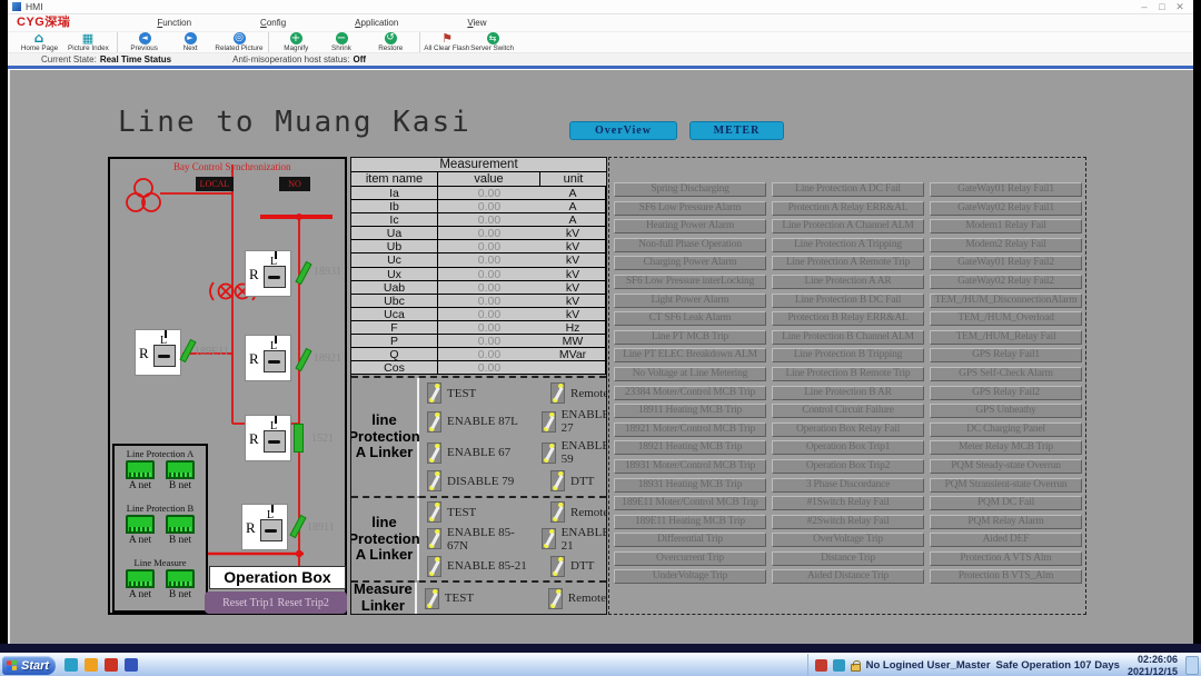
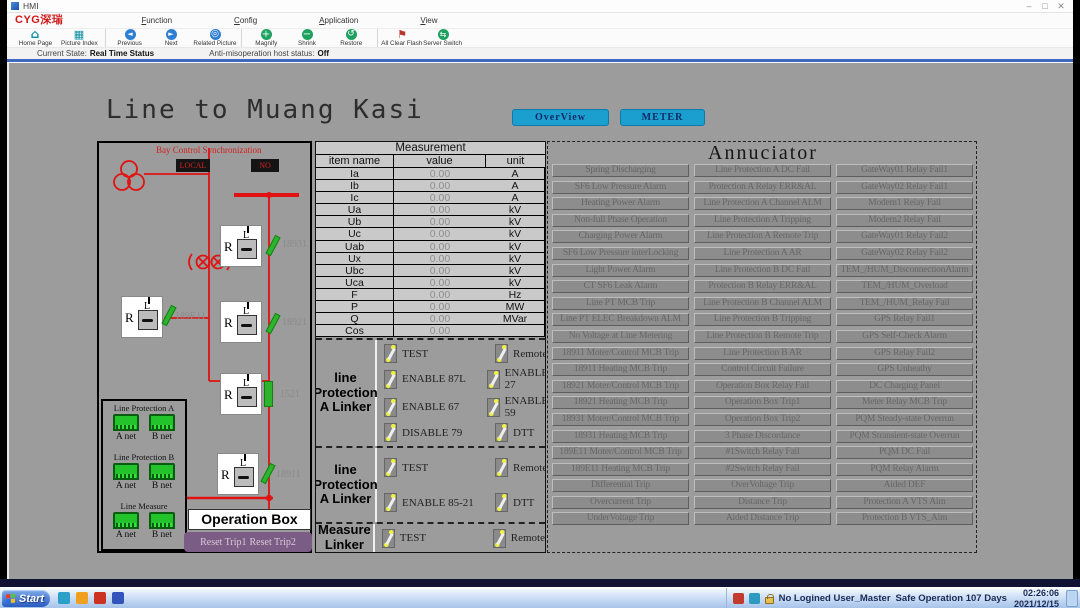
  HMI
  CYG深瑞
  Function
  Config
  Application
  View
  ⌂
  ▦
  ◄
  ►
  ◎
  +
  −
  ↺
  ⚑
  ⇆
  Current State:
  Real Time Status
  Anti-misoperation host status:
  Off
  Line to Muang Kasi
  OverView
  METER
  Bay Control Synchronization
  LOCAL
  NO
  L
  R
  L
  R
  189E11
  L
  R
  L
  R
  L
  R
  Line Protection A
  A net
  B net
  Line Protection B
  A net
  B net
  Line Measure
  A net
  B net
  Operation Box
  Reset Trip1
  Reset Trip2
  Measurement
  item name
  value
  unit
  Ia
  0.00
  A
  Ib
  0.00
  A
  Ic
  0.00
  A
  Ua
  0.00
  kV
  Ub
  0.00
  kV
  Uc
  0.00
  kV
- Ux
+ Uab
  0.00
  kV
- Uab
+ Ux
  0.00
  kV
  Ubc
  0.00
  kV
  Uca
  0.00
  kV
  F
  0.00
  Hz
  P
  0.00
  MW
  Q
  0.00
  MVar
  Cos
  0.00
  line Protection A Linker
  TEST
  Remote
  ENABLE 87L
  ENABLE 27
  ENABLE 67
  ENABLE 59
  DISABLE 79
  DTT
  line Protection A Linker
  TEST
  Remote
- ENABLE 85-67N
- ENABLE 21
  ENABLE 85-21
  DTT
  Measure Linker
  TEST
  Remote
+ Annuciator
  Spring Discharging
  SF6 Low Pressure Alarm
  Heating Power Alarm
  Non-full Phase Operation
  Charging Power Alarm
  SF6 Low Pressure interLocking
  Light Power Alarm
  CT SF6 Leak Alarm
  Line PT MCB Trip
  Line PT ELEC Breakdown ALM
  No Voltage at Line Metering
- 23384 Moter/Control MCB Trip
+ 18911 Moter/Control MCB Trip
  18911 Heating MCB Trip
  18921 Moter/Control MCB Trip
  18921 Heating MCB Trip
  18931 Moter/Control MCB Trip
  18931 Heating MCB Trip
  189E11 Moter/Control MCB Trip
  189E11 Heating MCB Trip
  Differential Trip
  Overcurrent Trip
  UnderVoltage Trip
  Line Protection A DC Fail
  Protection A Relay ERR&AL
  Line Protection A Channel ALM
  Line Protection A Tripping
  Line Protection A Remote Trip
  Line Protection A AR
  Line Protection B DC Fail
  Protection B Relay ERR&AL
  Line Protection B Channel ALM
  Line Protection B Tripping
  Line Protection B Remote Trip
  Line Protection B AR
  Control Circuit Failure
  Operation Box Relay Fail
  Operation Box Trip1
  Operation Box Trip2
  3 Phase Discordance
  #1Switch Relay Fail
  #2Switch Relay Fail
  OverVoltage Trip
  Distance Trip
  Aided Distance Trip
  GateWay01 Relay Fail1
  GateWay02 Relay Fail1
  Modem1 Relay Fail
  Modem2 Relay Fail
  GateWay01 Relay Fail2
  GateWay02 Relay Fail2
  TEM_/HUM_DisconnectionAlarm
  TEM_/HUM_Overload
  TEM_/HUM_Relay Fail
  GPS Relay Fail1
  GPS Self-Check Alarm
  GPS Relay Fail2
  GPS Unheathy
  DC Charging Panel
  Meter Relay MCB Trip
  PQM Steady-state Overrun
  PQM Stransient-state Overrun
  PQM DC Fail
  PQM Relay Alarm
  Aided DEF
  Protection A VTS Alm
  Protection B VTS_Alm
  Start
  No Logined User_Master
  Safe Operation 107 Days
  02:26:06
  2021/12/15
